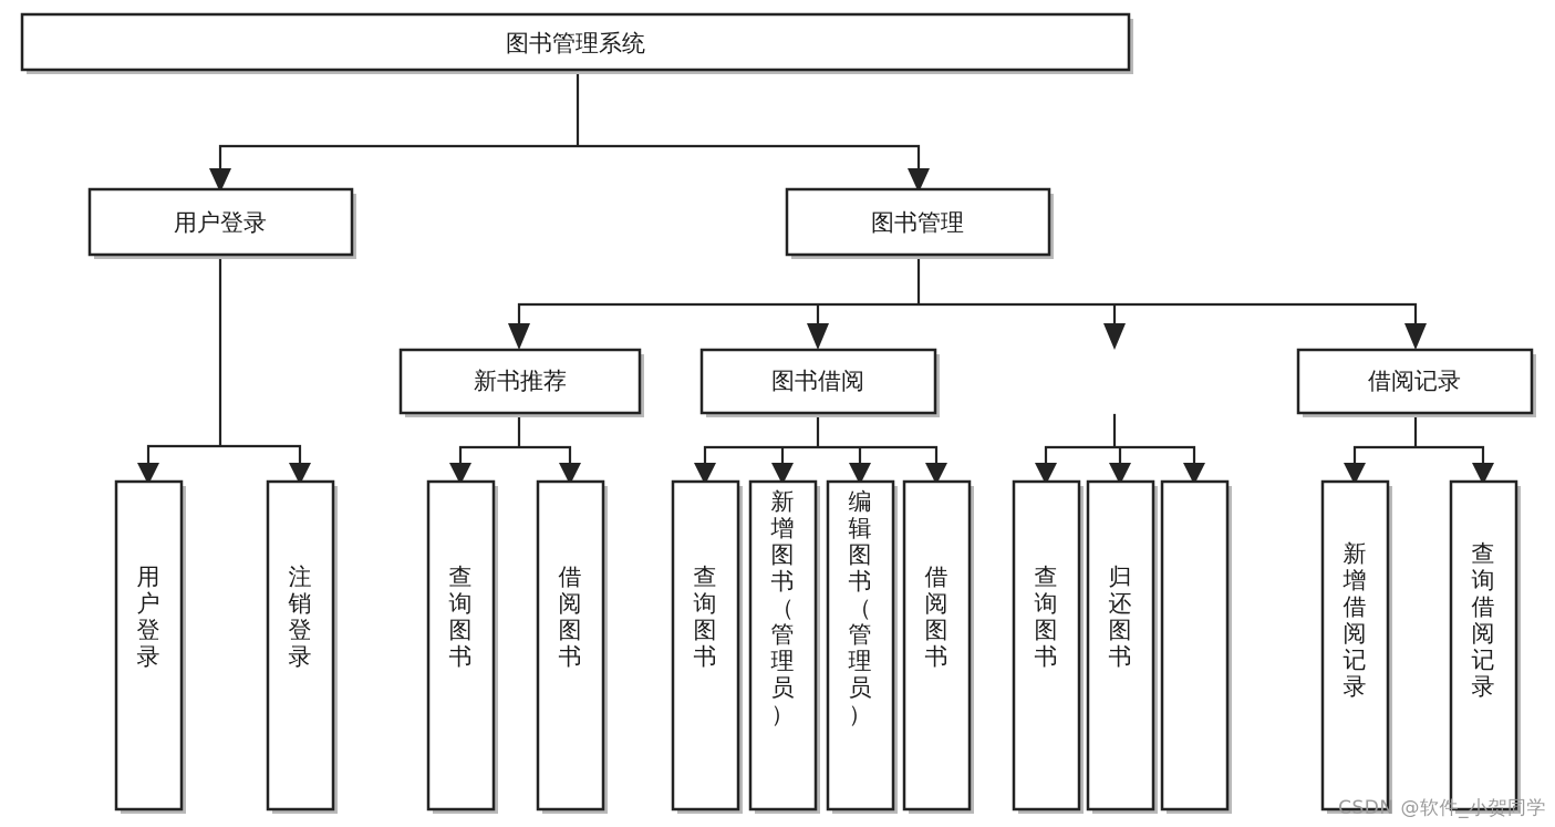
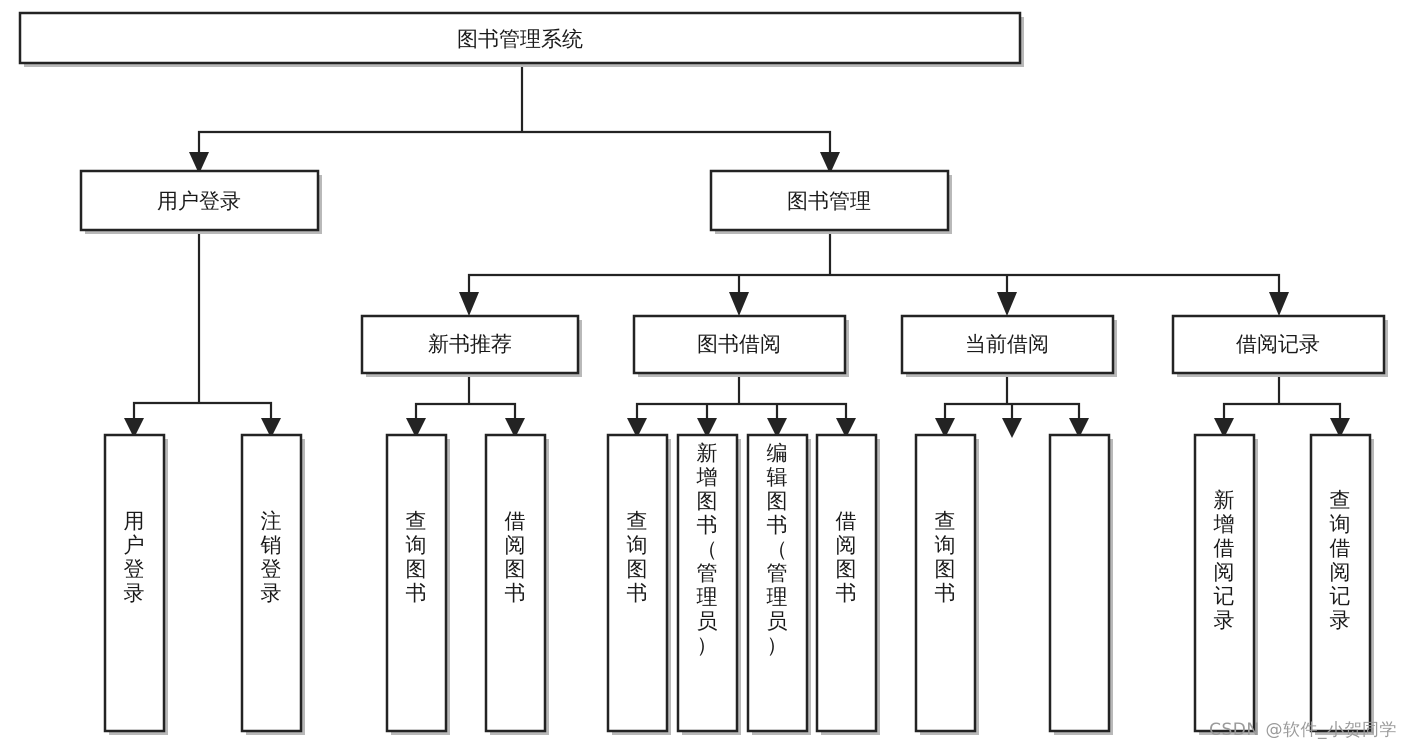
  图书管理系统
  用户登录
  图书管理
  新书推荐
  图书借阅
+ 当前借阅
  借阅记录
  用户登录
  注销登录
  查询图书
  借阅图书
  查询图书
  新增图书（管理员）
  编辑图书（管理员）
  借阅图书
  查询图书
- 归还图书
  新增借阅记录
  查询借阅记录
  CSDN @软件_小贺同学
